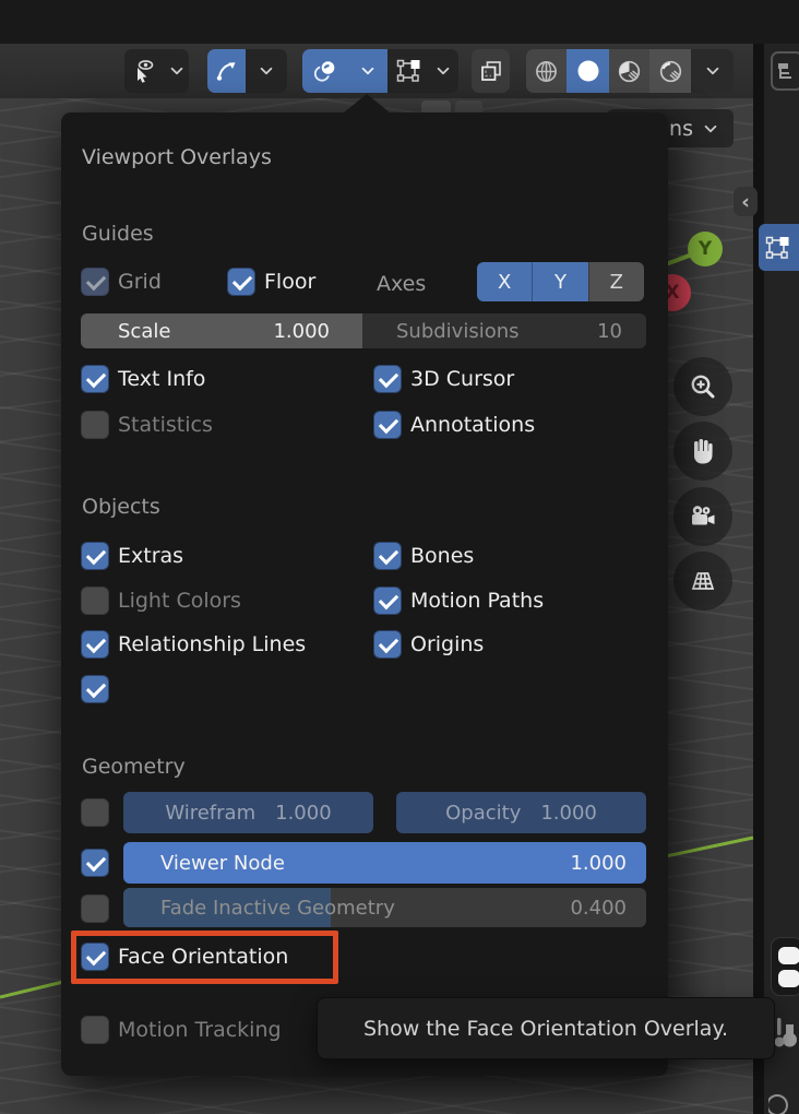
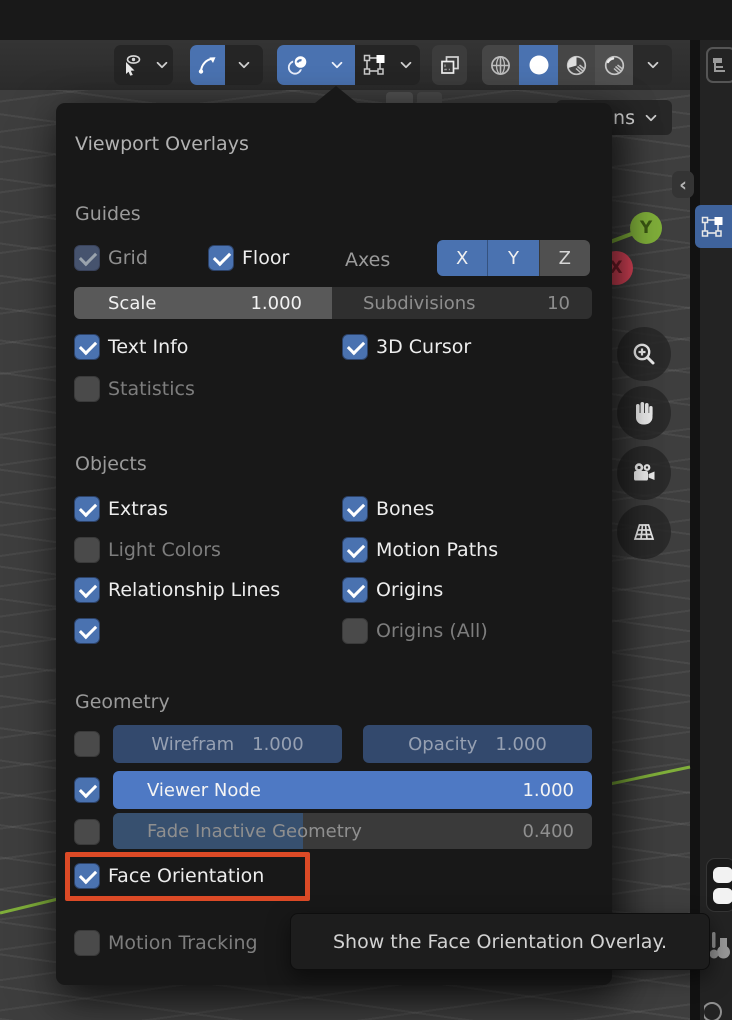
  ‹
  X
  Y
  Viewport Overlays
  Guides
  Grid
  Floor
  Axes
  X
  Y
  Z
  Scale
  1.000
  Subdivisions
  10
  Text Info
  3D Cursor
  Statistics
- Annotations
  Objects
  Extras
  Bones
  Light Colors
  Motion Paths
  Relationship Lines
  Origins
+ Origins (All)
  Geometry
  Wirefram
  1.000
  Opacity
  1.000
  Viewer Node
  1.000
  Fade Inactive Geometry
  0.400
  Face Orientation
  Motion Tracking
  Show the Face Orientation Overlay.
